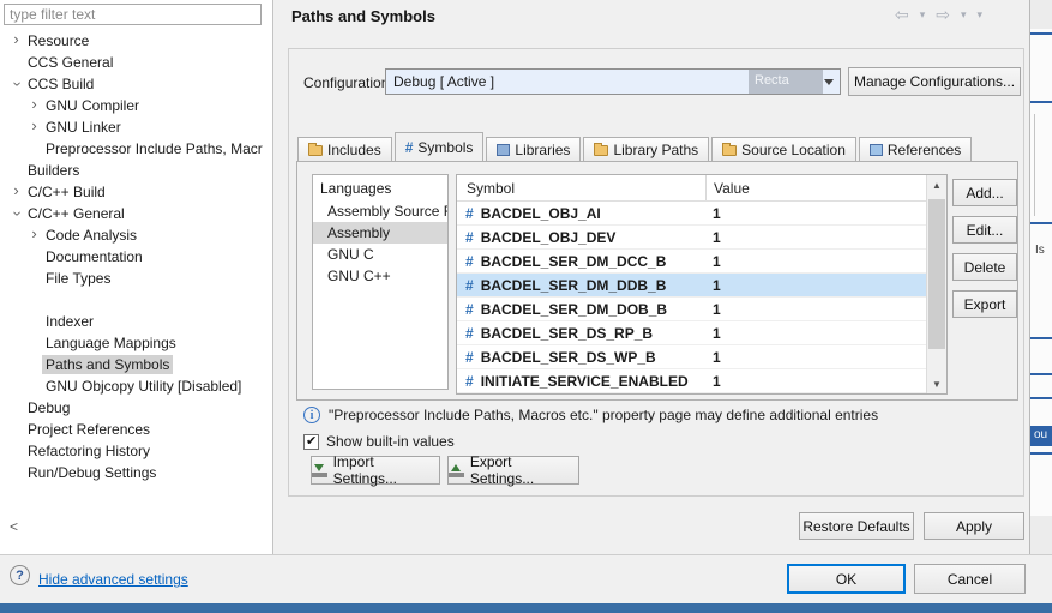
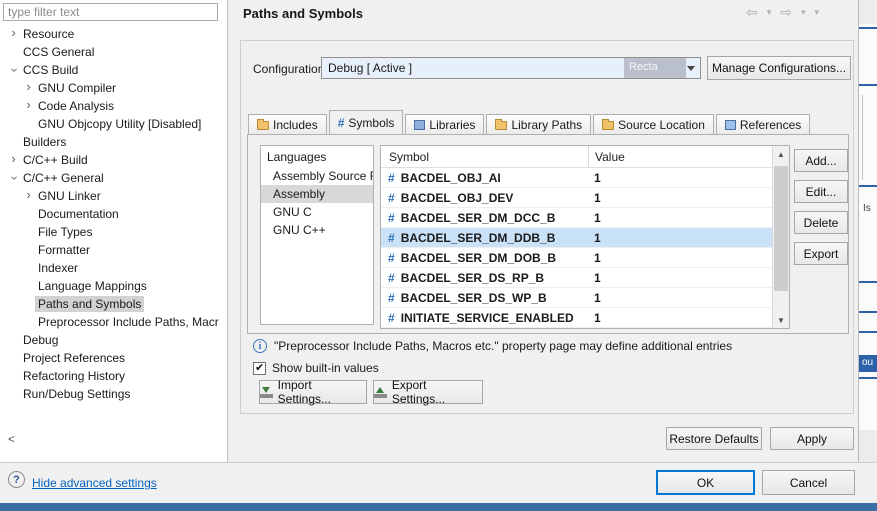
  type filter text
  Resource
  CCS General
  CCS Build
  GNU Compiler
- GNU Linker
+ Code Analysis
- Preprocessor Include Paths, Macr
+ GNU Objcopy Utility [Disabled]
  Builders
  C/C++ Build
  C/C++ General
- Code Analysis
+ GNU Linker
  Documentation
  File Types
+ Formatter
  Indexer
  Language Mappings
  Paths and Symbols
- GNU Objcopy Utility [Disabled]
+ Preprocessor Include Paths, Macr
  Debug
  Project References
  Refactoring History
  Run/Debug Settings
  <
  Paths and Symbols
  ⇦
  ▾
  ⇨
  ▾
  ▾
  Configuratio
  Debug [ Active ]
  Recta
  Manage Configurations...
  Includes
  Symbols
  Libraries
  Library Paths
  Source Location
  References
  Languages
  Assembly Source
  Assembly
  GNU C
  GNU C++
  Symbol
  Value
  BACDEL_OBJ_AI
  1
  BACDEL_OBJ_DEV
  1
  BACDEL_SER_DM_DCC_B
  1
  BACDEL_SER_DM_DDB_B
  1
  BACDEL_SER_DM_DOB_B
  1
  BACDEL_SER_DS_RP_B
  1
  BACDEL_SER_DS_WP_B
  1
  INITIATE_SERVICE_ENABLED
  1
  Add...
  Edit...
  Delete
  Export
  "Preprocessor Include Paths, Macros etc." property page may define additional entries
  Show built-in values
  Import Settings...
  Export Settings...
  Restore Defaults
  Apply
  Hide advanced settings
  OK
  Cancel
  Is
  ou
